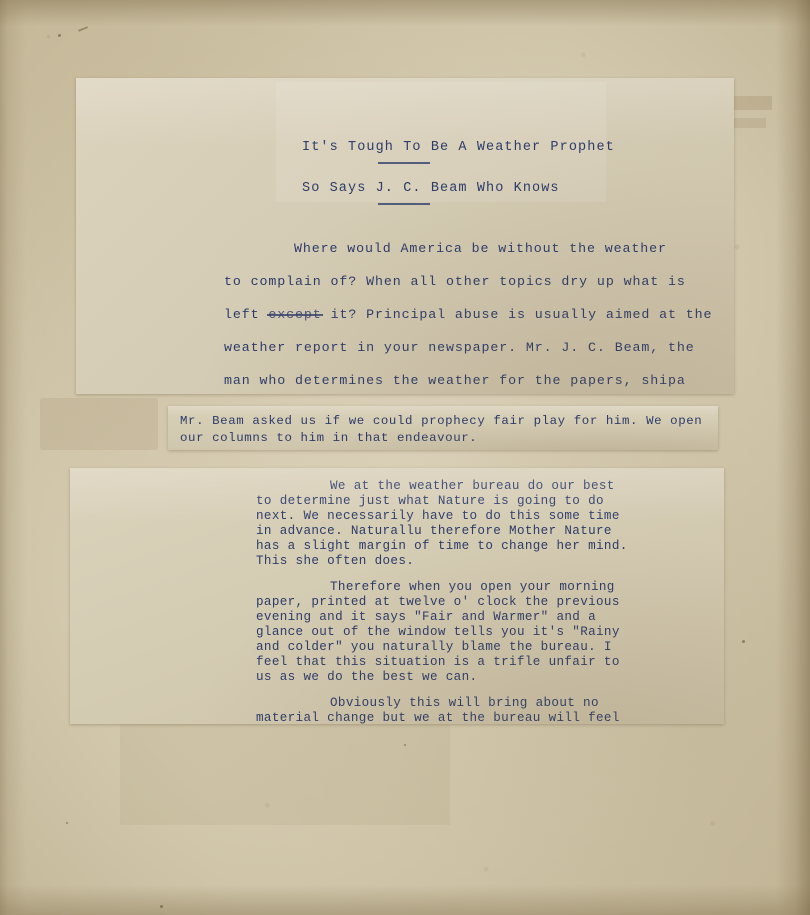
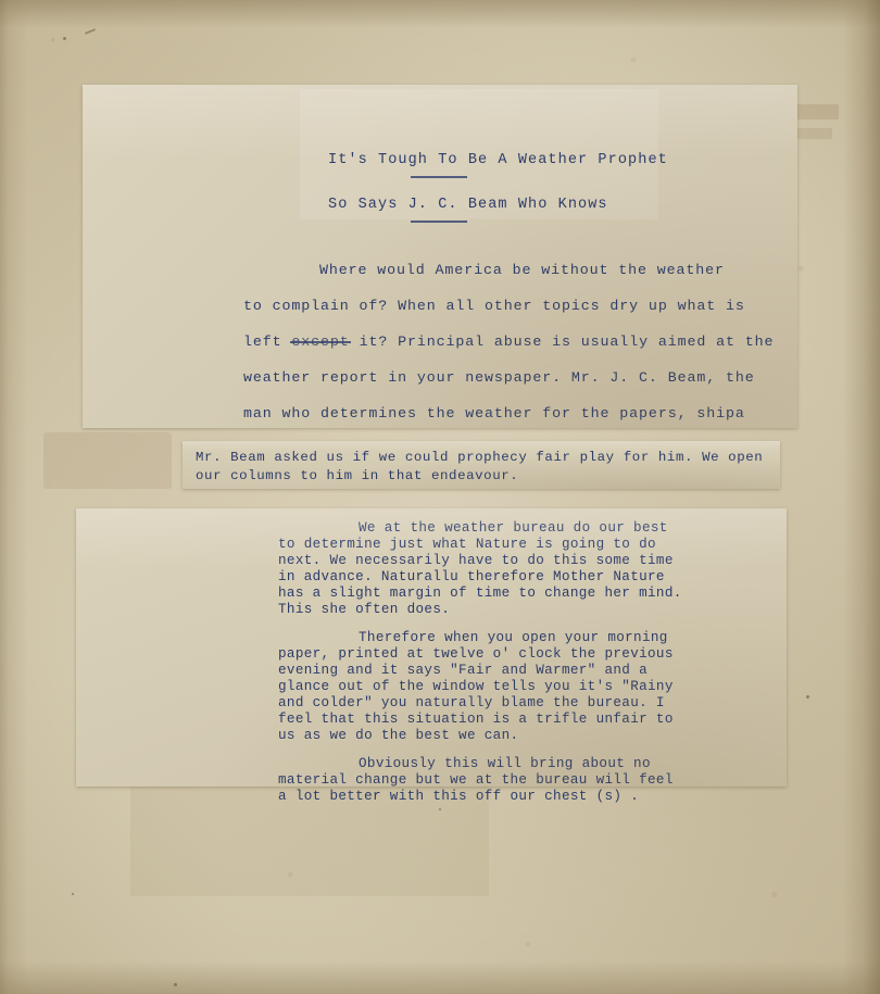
+ a lot better with this off our chest (s) .
